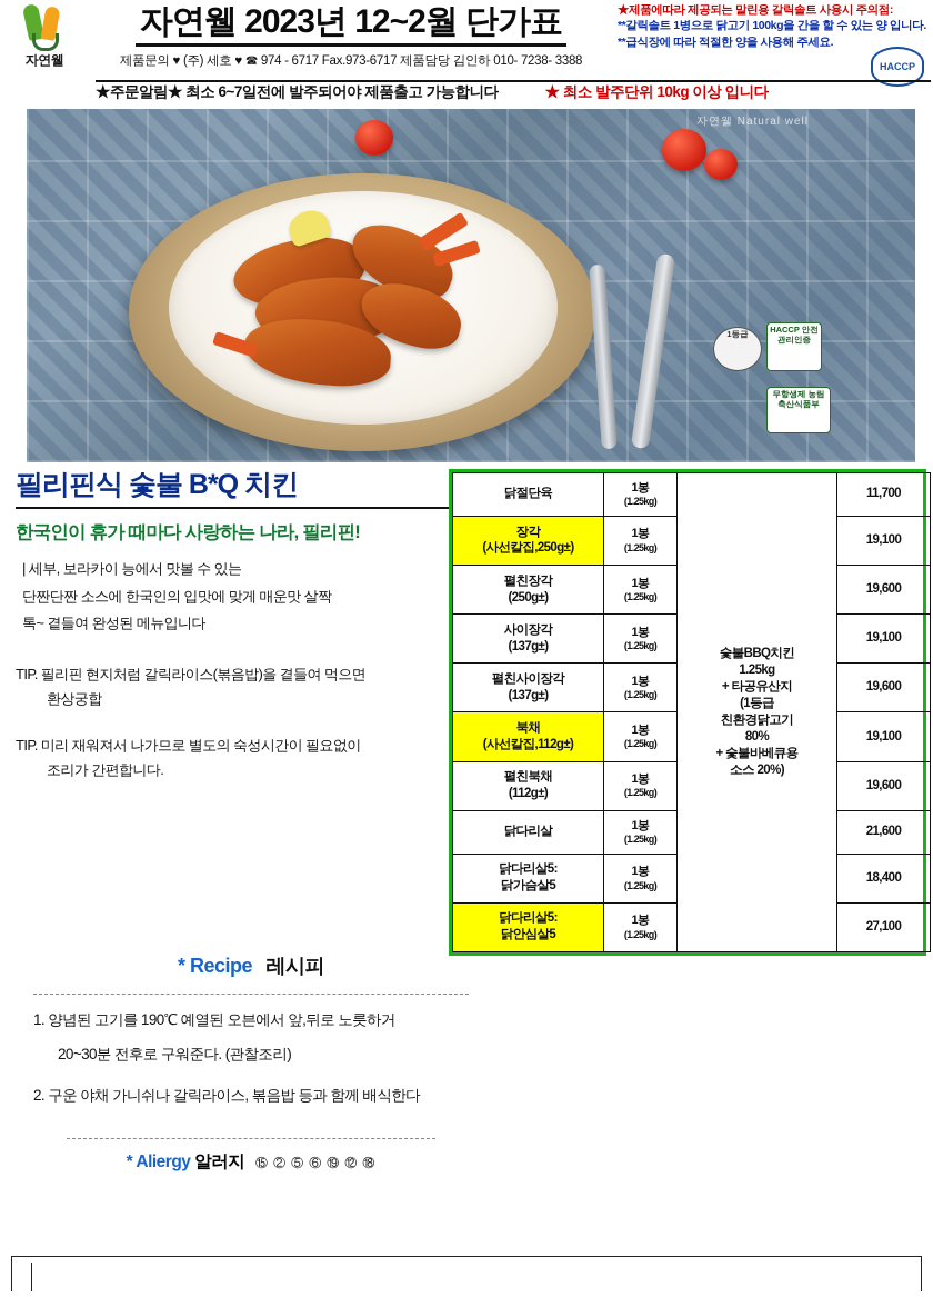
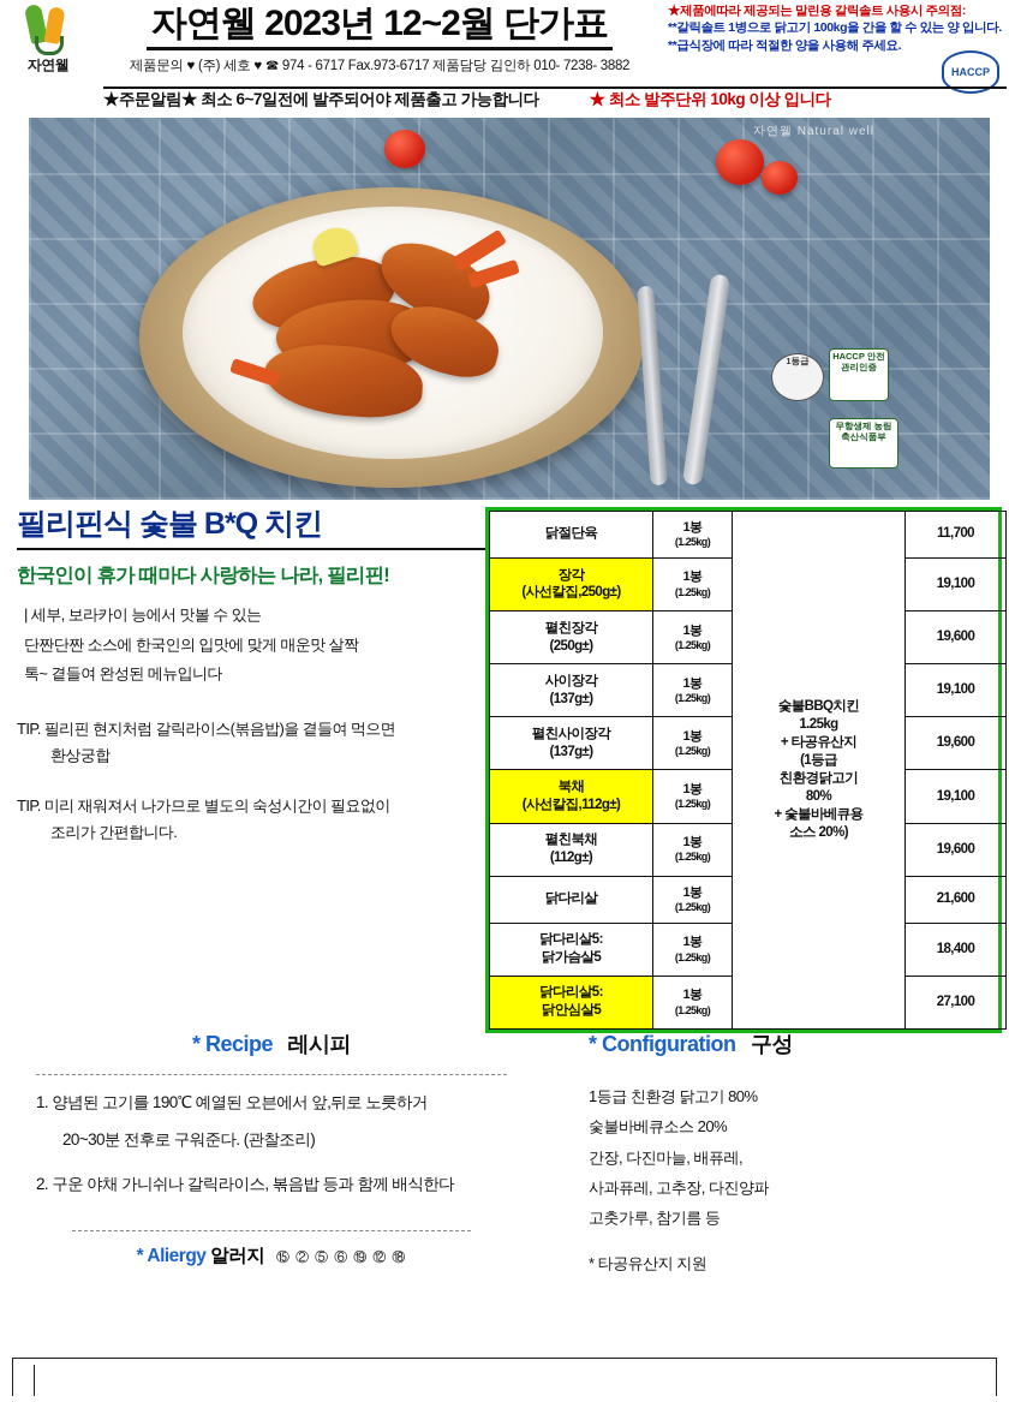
  자연웰
  자연웰 2023년 12~2월 단가표
- 제품문의 ♥ (주) 세호 ♥ ☎ 974 - 6717 Fax.973-6717 제품담당 김인하 010- 7238- 3388
+ 제품문의 ♥ (주) 세호 ♥ ☎ 974 - 6717 Fax.973-6717 제품담당 김인하 010- 7238- 3882
  ★제품에따라 제공되는 말린용 갈릭솔트 사용시 주의점:
  **갈릭솔트 1병으로 닭고기 100kg을 간을 할 수 있는 양 입니다.
  **급식장에 따라 적절한 양을 사용해 주세요.
  HACCP
  ★주문알림★ 최소 6~7일전에 발주되어야 제품출고 가능합니다
  ★ 최소 발주단위 10kg 이상 입니다
  자연웰 Natural well
  1등급
  HACCP 안전관리인증
  무항생제 농림축산식품부
  필리핀식 숯불 B*Q 치킨
  한국인이 휴가 때마다 사랑하는 나라, 필리핀!
  | 세부, 보라카이 능에서 맛볼 수 있는
  단짠단짠 소스에 한국인의 입맛에 맞게 매운맛 살짝
  톡~ 곁들여 완성된 메뉴입니다
  TIP. 필리핀 현지처럼 갈릭라이스(볶음밥)을 곁들여 먹으면
  환상궁합
  TIP. 미리 재워져서 나가므로 별도의 숙성시간이 필요없이
  조리가 간편합니다.
  닭절단육	1봉(1.25kg)	숯불BBQ치킨1.25kg+ 타공유산지(1등급친환경닭고기80%+ 숯불바베큐용소스 20%)	11,700
  장각(사선칼집,250g±)	1봉(1.25kg)	19,100
  펼친장각(250g±)	1봉(1.25kg)	19,600
  사이장각(137g±)	1봉(1.25kg)	19,100
  펼친사이장각(137g±)	1봉(1.25kg)	19,600
  북채(사선칼집,112g±)	1봉(1.25kg)	19,100
  펼친북채(112g±)	1봉(1.25kg)	19,600
  닭다리살	1봉(1.25kg)	21,600
  닭다리살5:닭가슴살5	1봉(1.25kg)	18,400
  닭다리살5:닭안심살5	1봉(1.25kg)	27,100
  * Recipe 레시피
  1. 양념된 고기를 190℃ 예열된 오븐에서 앞,뒤로 노릇하거
  20~30분 전후로 구워준다. (관찰조리)
  2. 구운 야채 가니쉬나 갈릭라이스, 볶음밥 등과 함께 배식한다
  * Aliergy 알러지 ⑮ ② ⑤ ⑥ ⑲ ⑫ ⑱
+ * Configuration 구성
+ 1등급 친환경 닭고기 80%
+ 숯불바베큐소스 20%
+ 간장, 다진마늘, 배퓨레,
+ 사과퓨레, 고추장, 다진양파
+ 고춧가루, 참기름 등
+ * 타공유산지 지원
